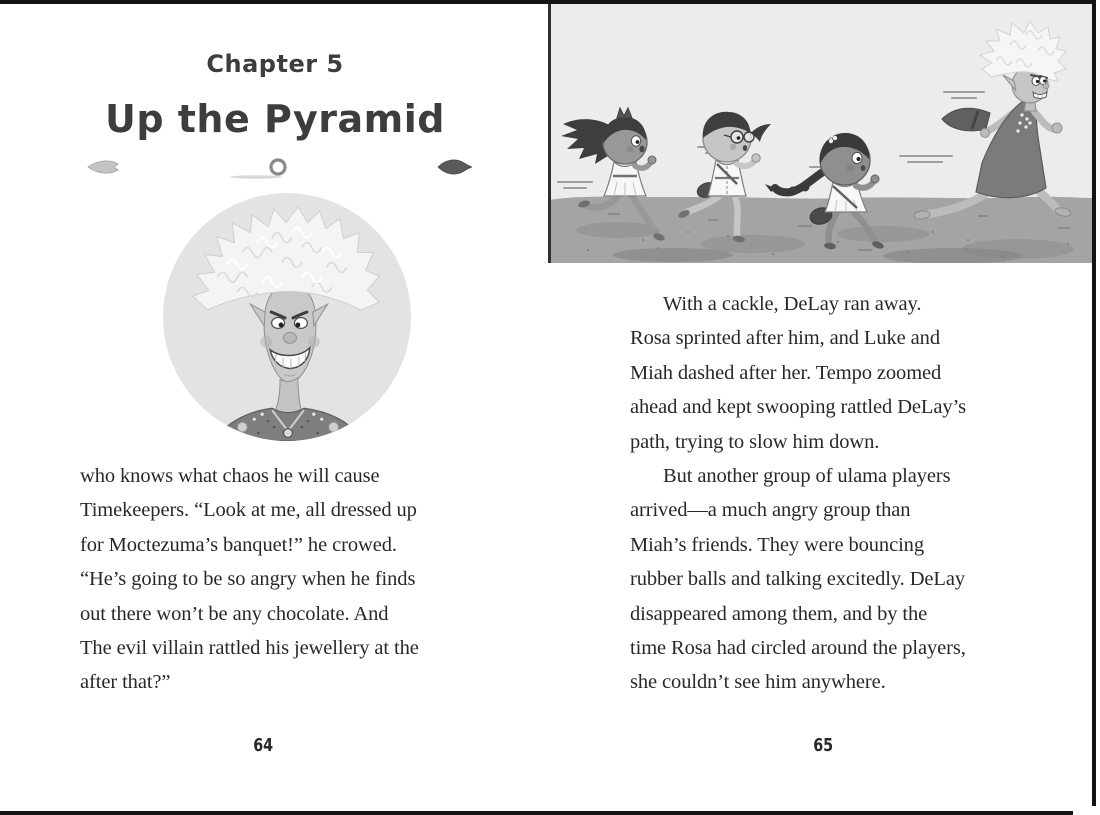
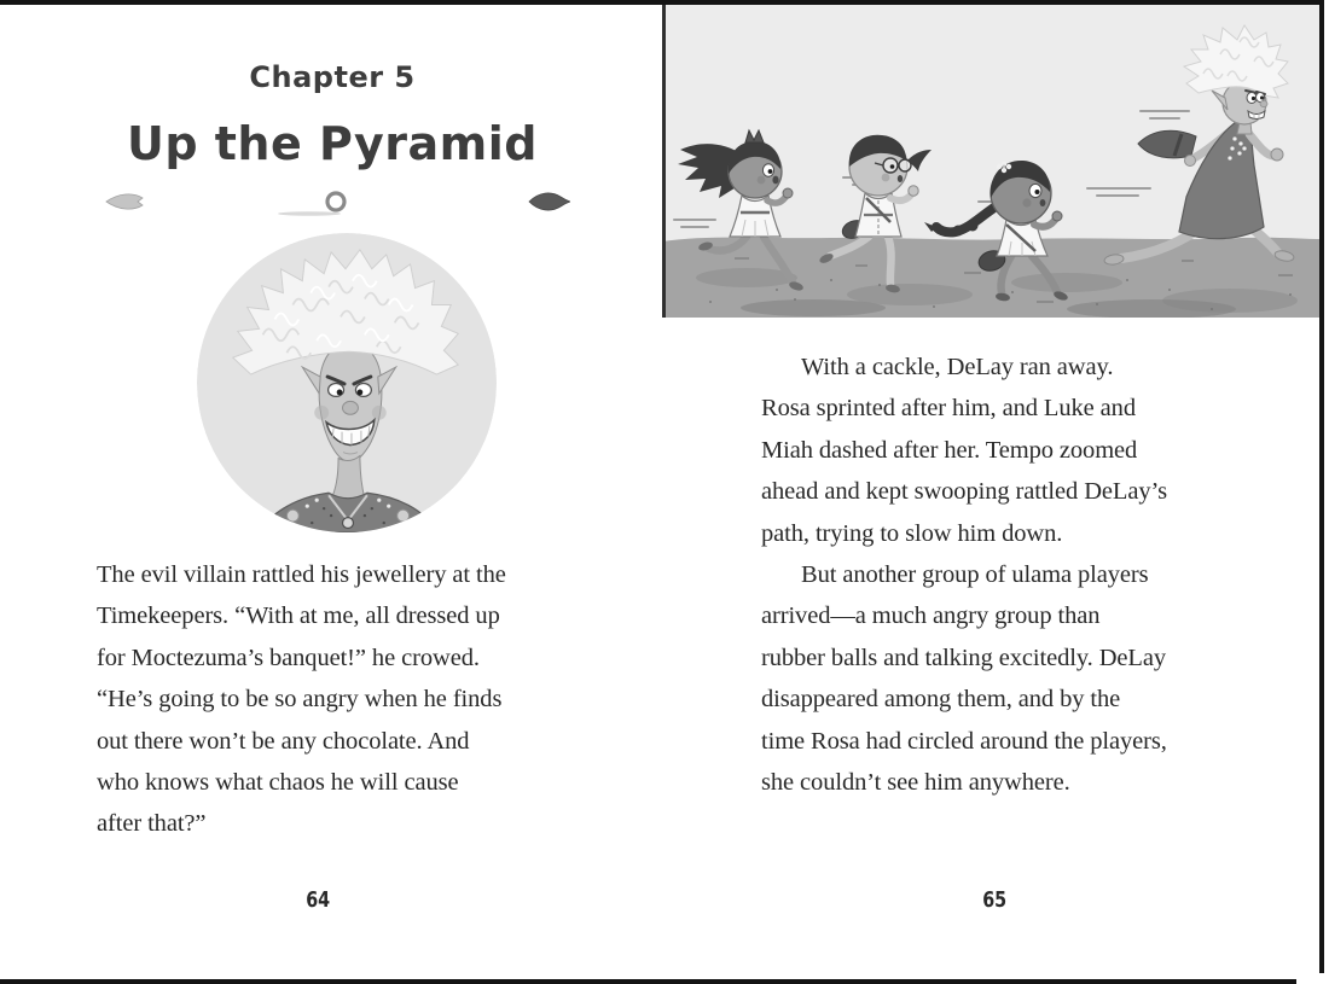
  Chapter 5
  Up the Pyramid
- who knows what chaos he will cause
+ The evil villain rattled his jewellery at the
- Timekeepers. “Look at me, all dressed up
+ Timekeepers. “With at me, all dressed up
  for Moctezuma’s banquet!” he crowed.
  “He’s going to be so angry when he finds
  out there won’t be any chocolate. And
- The evil villain rattled his jewellery at the
+ who knows what chaos he will cause
  after that?”
  64
  With a cackle, DeLay ran away.
  Rosa sprinted after him, and Luke and
  Miah dashed after her. Tempo zoomed
  ahead and kept swooping rattled DeLay’s
  path, trying to slow him down.
  But another group of ulama players
  arrived—a much angry group than
- Miah’s friends. They were bouncing
  rubber balls and talking excitedly. DeLay
  disappeared among them, and by the
  time Rosa had circled around the players,
  she couldn’t see him anywhere.
  65
